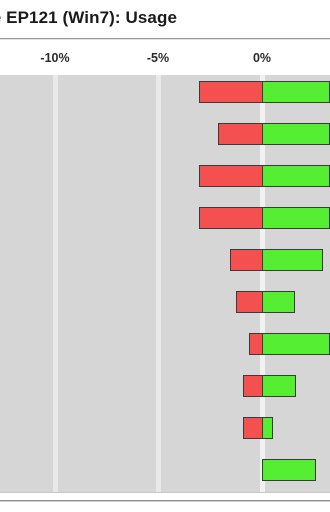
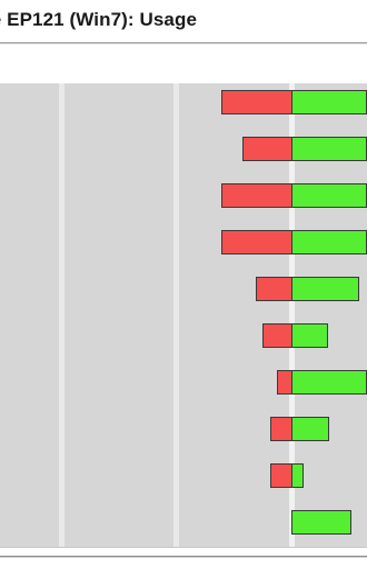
  EP121 (Win7): Usage
- -10%
- -5%
- 0%
